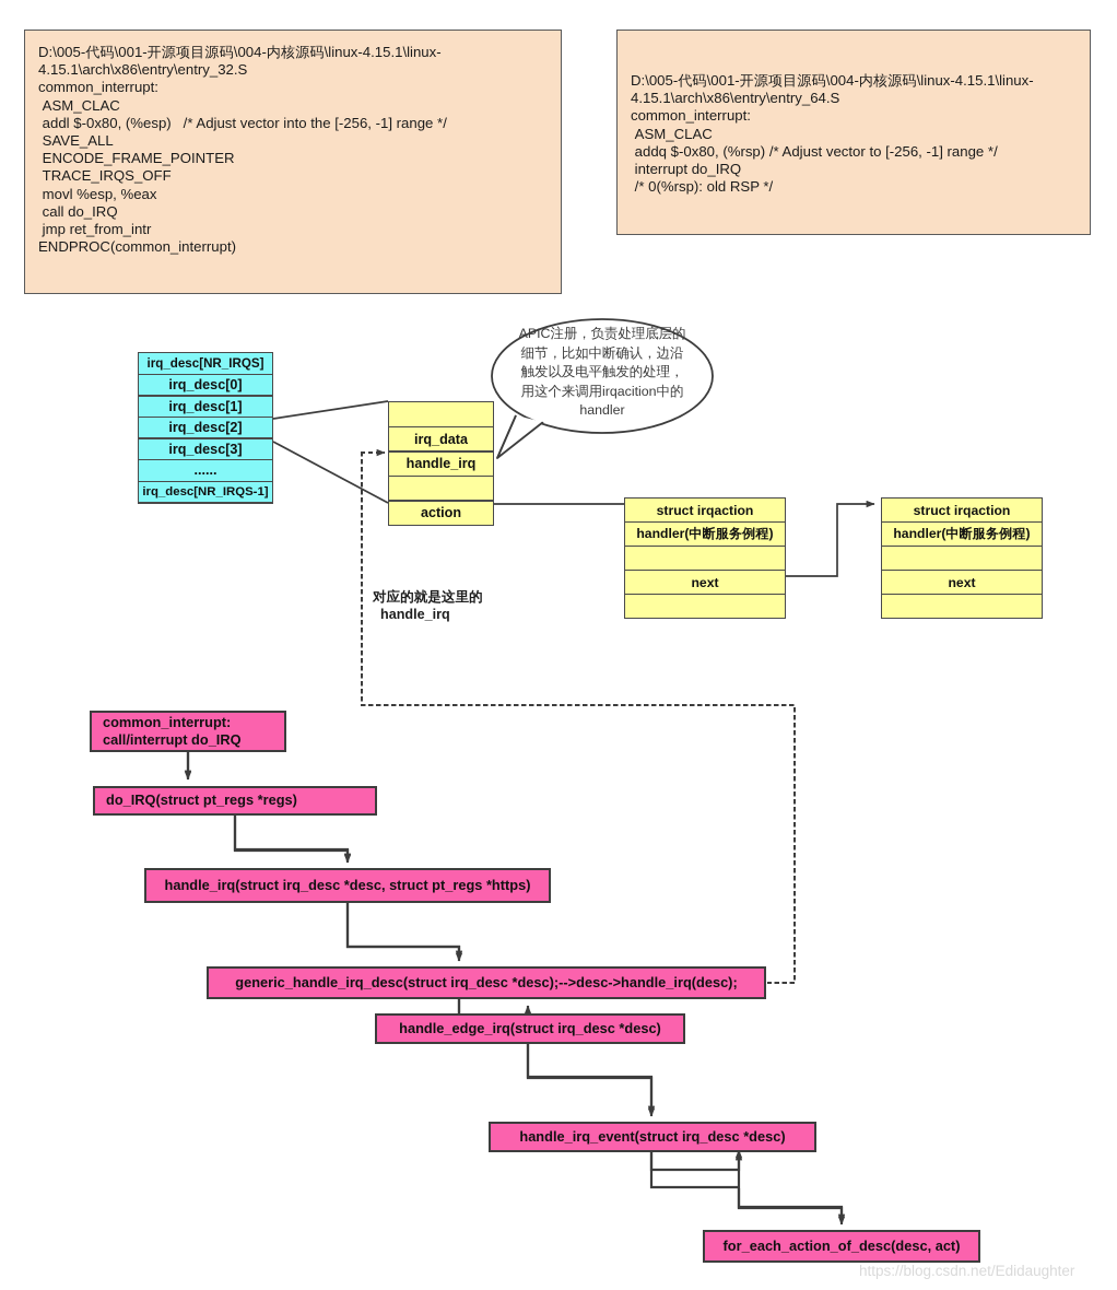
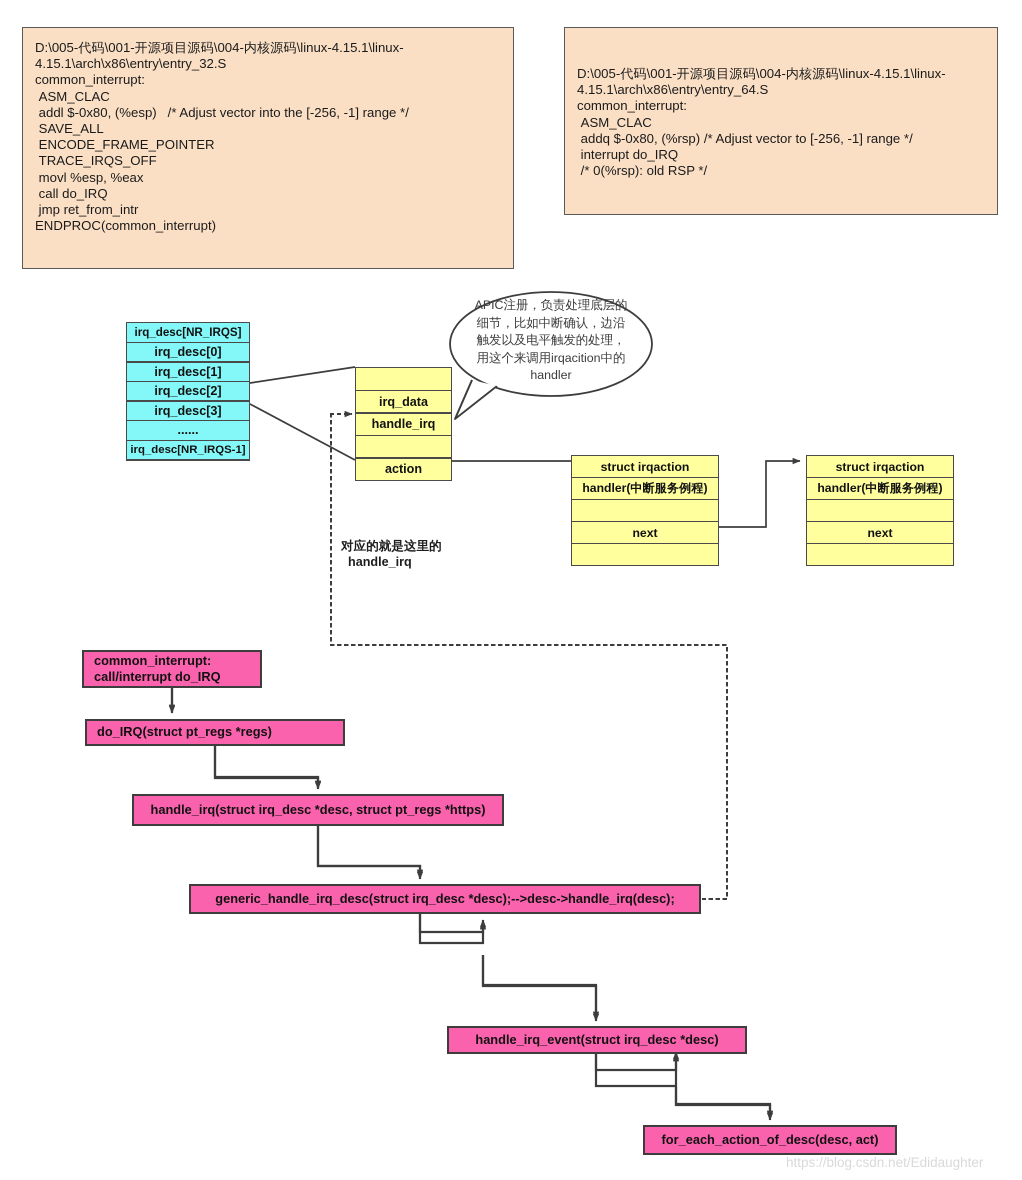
  D:\005-代码\001-开源项目源码\004-内核源码\linux-4.15.1\linux-4.15.1\arch\x86\entry\entry_32.S
  common_interrupt:
  ASM_CLAC
  addl $-0x80, (%esp) /* Adjust vector into the [-256, -1] range */
  SAVE_ALL
  ENCODE_FRAME_POINTER
  TRACE_IRQS_OFF
  movl %esp, %eax
  call do_IRQ
  jmp ret_from_intr
  ENDPROC(common_interrupt)
  D:\005-代码\001-开源项目源码\004-内核源码\linux-4.15.1\linux-4.15.1\arch\x86\entry\entry_64.S
  common_interrupt:
  ASM_CLAC
  addq $-0x80, (%rsp) /* Adjust vector to [-256, -1] range */
  interrupt do_IRQ
  /* 0(%rsp): old RSP */
  irq_desc[NR_IRQS]
  irq_desc[0]
  irq_desc[1]
  irq_desc[2]
  irq_desc[3]
  ......
  irq_desc[NR_IRQS-1]
  irq_data
  handle_irq
  action
  struct irqaction
  handler(中断服务例程)
  next
  struct irqaction
  handler(中断服务例程)
  next
  APIC注册，负责处理底层的
  细节，比如中断确认，边沿
  触发以及电平触发的处理，
  用这个来调用irqacition中的
  handler
  对应的就是这里的
  handle_irq
  common_interrupt:
  call/interrupt do_IRQ
  do_IRQ(struct pt_regs *regs)
  handle_irq(struct irq_desc *desc, struct pt_regs *https)
  generic_handle_irq_desc(struct irq_desc *desc);-->desc->handle_irq(desc);
- handle_edge_irq(struct irq_desc *desc)
  handle_irq_event(struct irq_desc *desc)
  for_each_action_of_desc(desc, act)
  https://blog.csdn.net/Edidaughter
